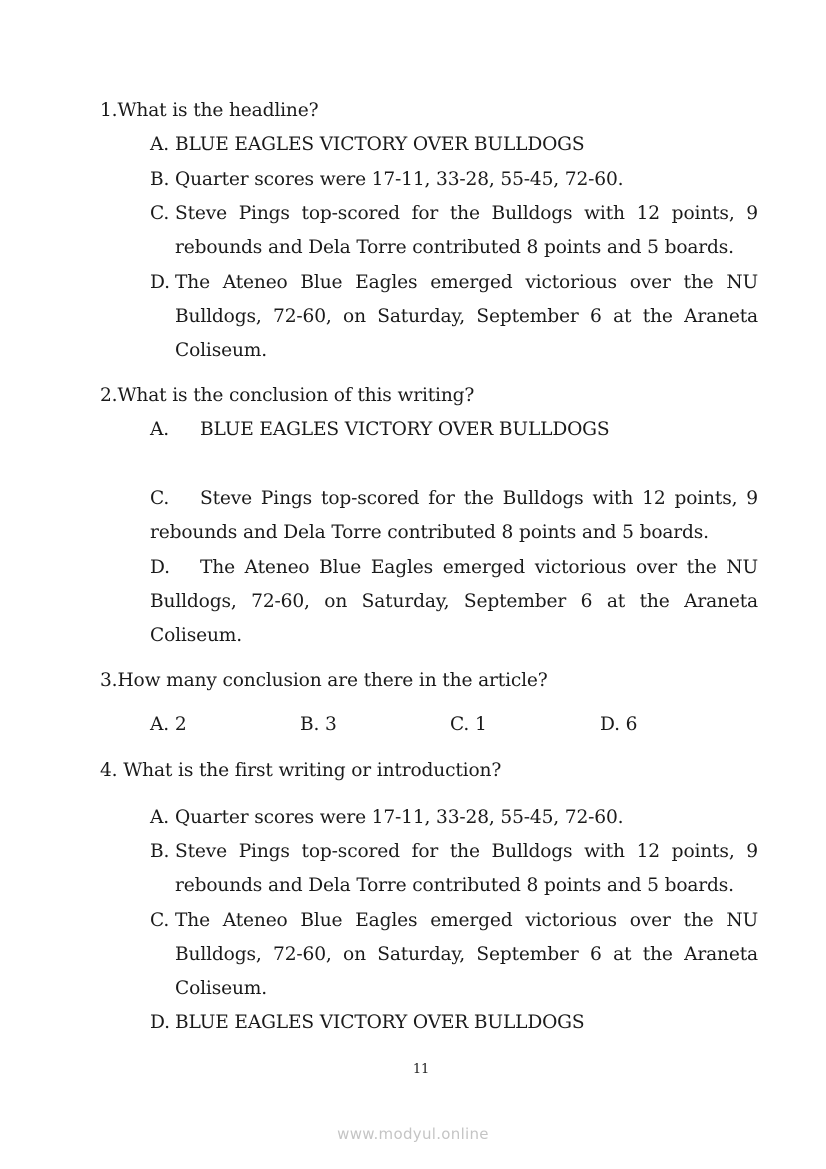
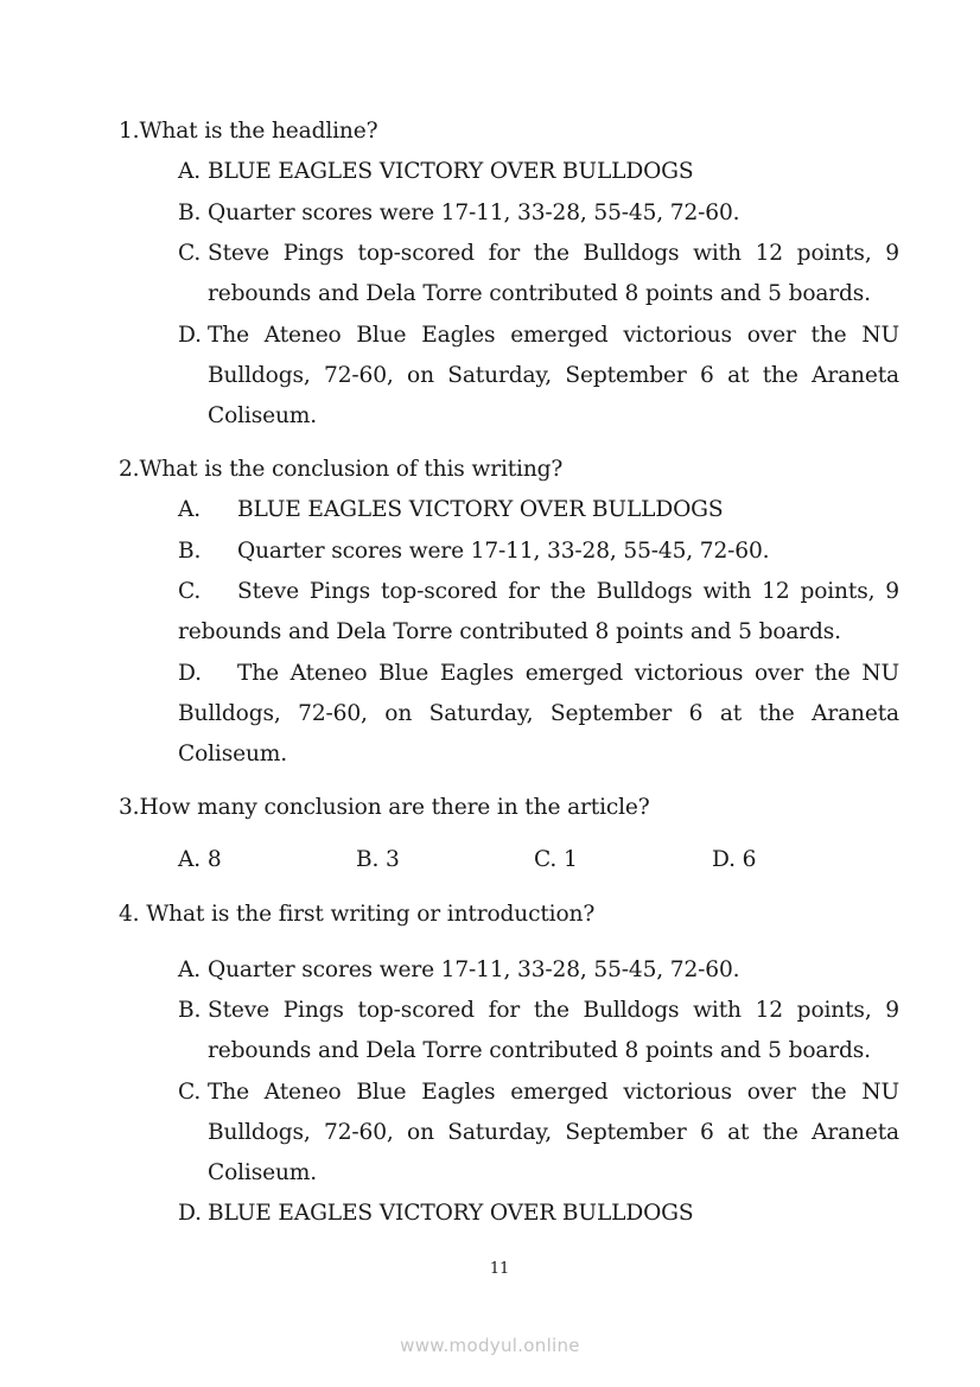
  1.What is the headline?
  A.
  BLUE EAGLES VICTORY OVER BULLDOGS
  B.
  Quarter scores were 17-11, 33-28, 55-45, 72-60.
  C.
  Steve Pings top-scored for the Bulldogs with 12 points, 9 rebounds and Dela Torre contributed 8 points and 5 boards.
  D.
  The Ateneo Blue Eagles emerged victorious over the NU Bulldogs, 72-60, on Saturday, September 6 at the Araneta Coliseum.
  2.What is the conclusion of this writing?
  A. BLUE EAGLES VICTORY OVER BULLDOGS
+ B. Quarter scores were 17-11, 33-28, 55-45, 72-60.
  C. Steve Pings top-scored for the Bulldogs with 12 points, 9 rebounds and Dela Torre contributed 8 points and 5 boards.
  D. The Ateneo Blue Eagles emerged victorious over the NU Bulldogs, 72-60, on Saturday, September 6 at the Araneta Coliseum.
  3.How many conclusion are there in the article?
- A. 2
+ A. 8
  B. 3
  C. 1
  D. 6
  4. What is the first writing or introduction?
  A.
  Quarter scores were 17-11, 33-28, 55-45, 72-60.
  B.
  Steve Pings top-scored for the Bulldogs with 12 points, 9 rebounds and Dela Torre contributed 8 points and 5 boards.
  C.
  The Ateneo Blue Eagles emerged victorious over the NU Bulldogs, 72-60, on Saturday, September 6 at the Araneta Coliseum.
  D.
  BLUE EAGLES VICTORY OVER BULLDOGS
  11
  www.modyul.online
